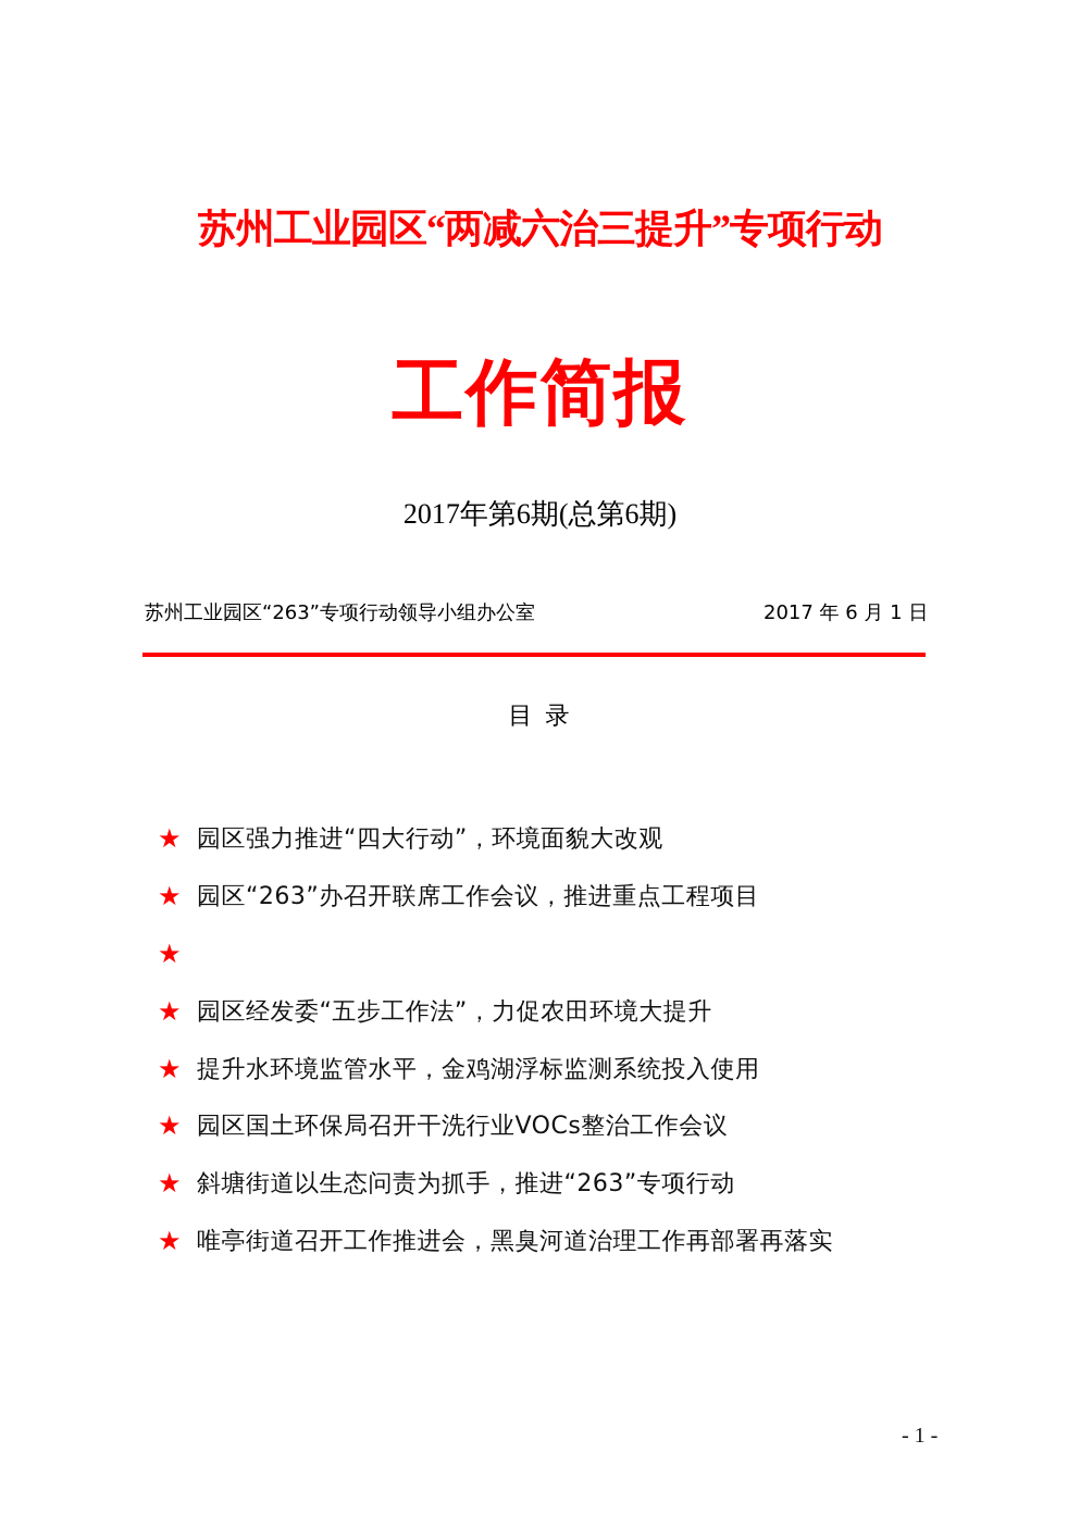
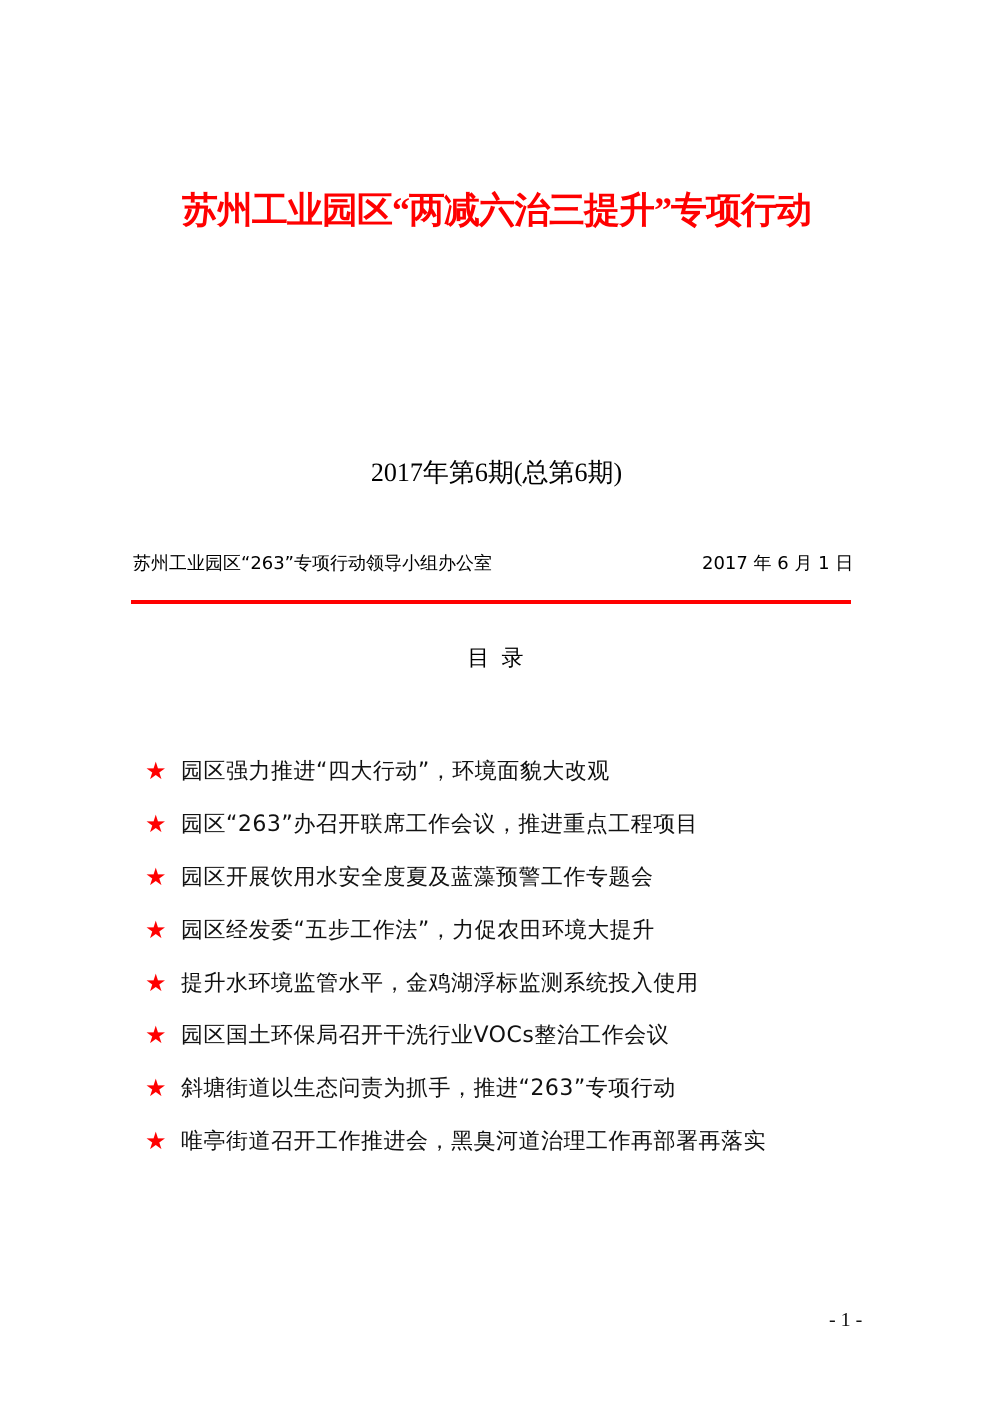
  苏州工业园区“两减六治三提升”专项行动
- 工作简报
  2017年第6期(总第6期)
  苏州工业园区“263”专项行动领导小组办公室
  2017 年 6 月 1 日
  目录
  ★
  园区强力推进“四大行动”，环境面貌大改观
  ★
  园区“263”办召开联席工作会议，推进重点工程项目
  ★
+ 园区开展饮用水安全度夏及蓝藻预警工作专题会
  ★
  园区经发委“五步工作法”，力促农田环境大提升
  ★
  提升水环境监管水平，金鸡湖浮标监测系统投入使用
  ★
  园区国土环保局召开干洗行业VOCs整治工作会议
  ★
  斜塘街道以生态问责为抓手，推进“263”专项行动
  ★
  唯亭街道召开工作推进会，黑臭河道治理工作再部署再落实
  - 1 -
